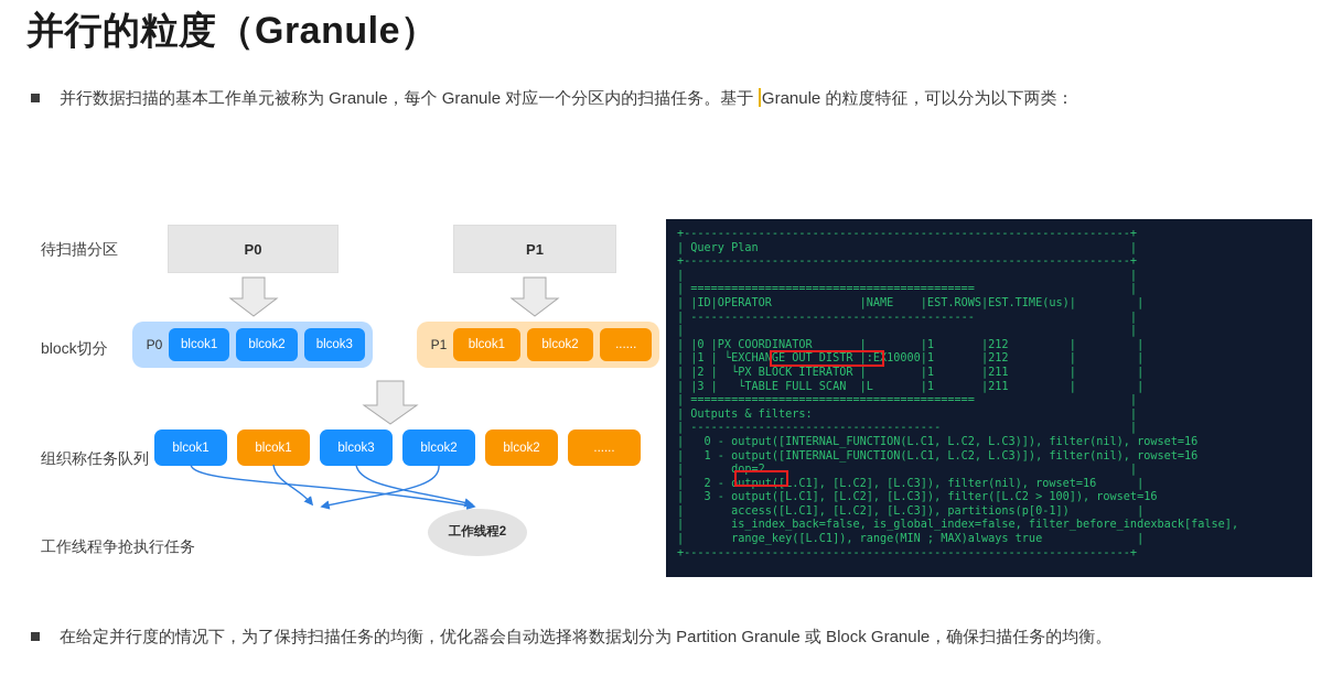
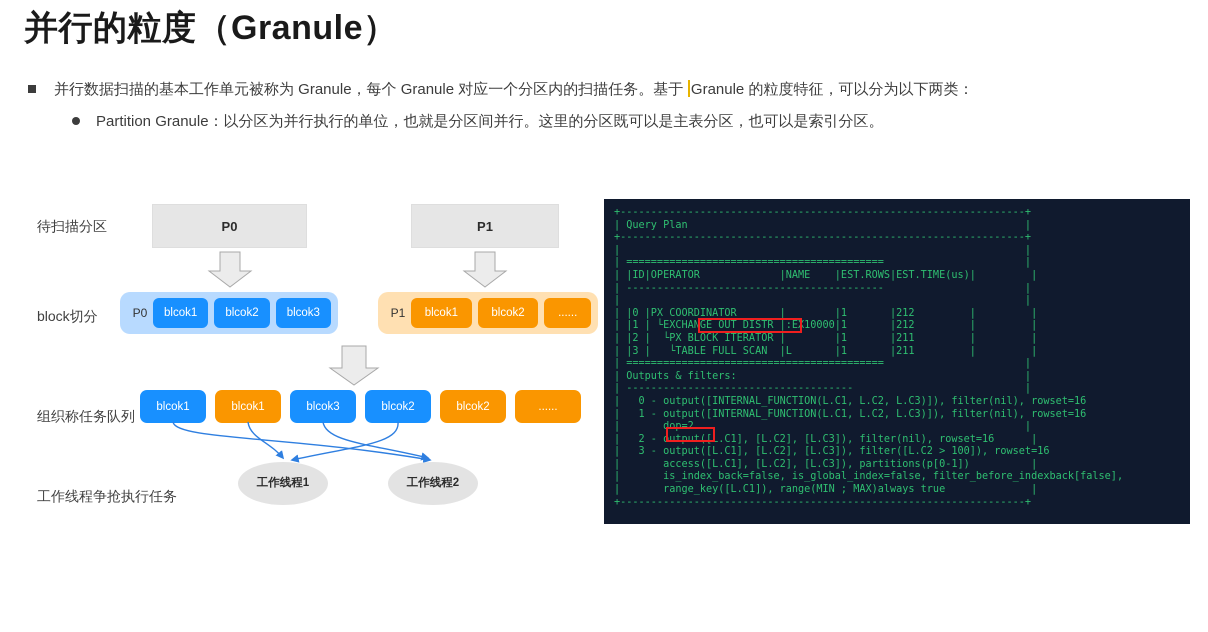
  并行的粒度（Granule）
  并行数据扫描的基本工作单元被称为 Granule，每个 Granule 对应一个分区内的扫描任务。基于 Granule 的粒度特征，可以分为以下两类：
+ Partition Granule：以分区为并行执行的单位，也就是分区间并行。这里的分区既可以是主表分区，也可以是索引分区。
  待扫描分区
  block切分
  组织称任务队列
  工作线程争抢执行任务
  P0
  P1
  P0
  blcok1
  blcok2
  blcok3
  P1
  blcok1
  blcok2
  ......
  blcok1
  blcok1
  blcok3
  blcok2
  blcok2
  ......
+ 工作线程1
  工作线程2
  +------------------------------------------------------------------+
  | Query Plan |
  +------------------------------------------------------------------+
  | |
  | ========================================== |
  | |ID|OPERATOR |NAME |EST.ROWS|EST.TIME(us)| |
  | ------------------------------------------ |
  | |
  | |0 |PX COORDINATOR | |1 |212 | |
  | |1 | └EXCHANGE OUT DISTR |:EX10000|1 |212 | |
  | |2 | └PX BLOCK ITERATOR | |1 |211 | |
  | |3 | └TABLE FULL SCAN |L |1 |211 | |
  | ========================================== |
  | Outputs & filters: |
  | ------------------------------------- |
  | 0 - output([INTERNAL_FUNCTION(L.C1, L.C2, L.C3)]), filter(nil), rowset=16
  | 1 - output([INTERNAL_FUNCTION(L.C1, L.C2, L.C3)]), filter(nil), rowset=16
  | dop=2 |
  | 2 - output([L.C1], [L.C2], [L.C3]), filter(nil), rowset=16 |
  | 3 - output([L.C1], [L.C2], [L.C3]), filter([L.C2 > 100]), rowset=16
  | access([L.C1], [L.C2], [L.C3]), partitions(p[0-1]) |
  | is_index_back=false, is_global_index=false, filter_before_indexback[false],
  | range_key([L.C1]), range(MIN ; MAX)always true |
  +------------------------------------------------------------------+
- 在给定并行度的情况下，为了保持扫描任务的均衡，优化器会自动选择将数据划分为 Partition Granule 或 Block Granule，确保扫描任务的均衡。
